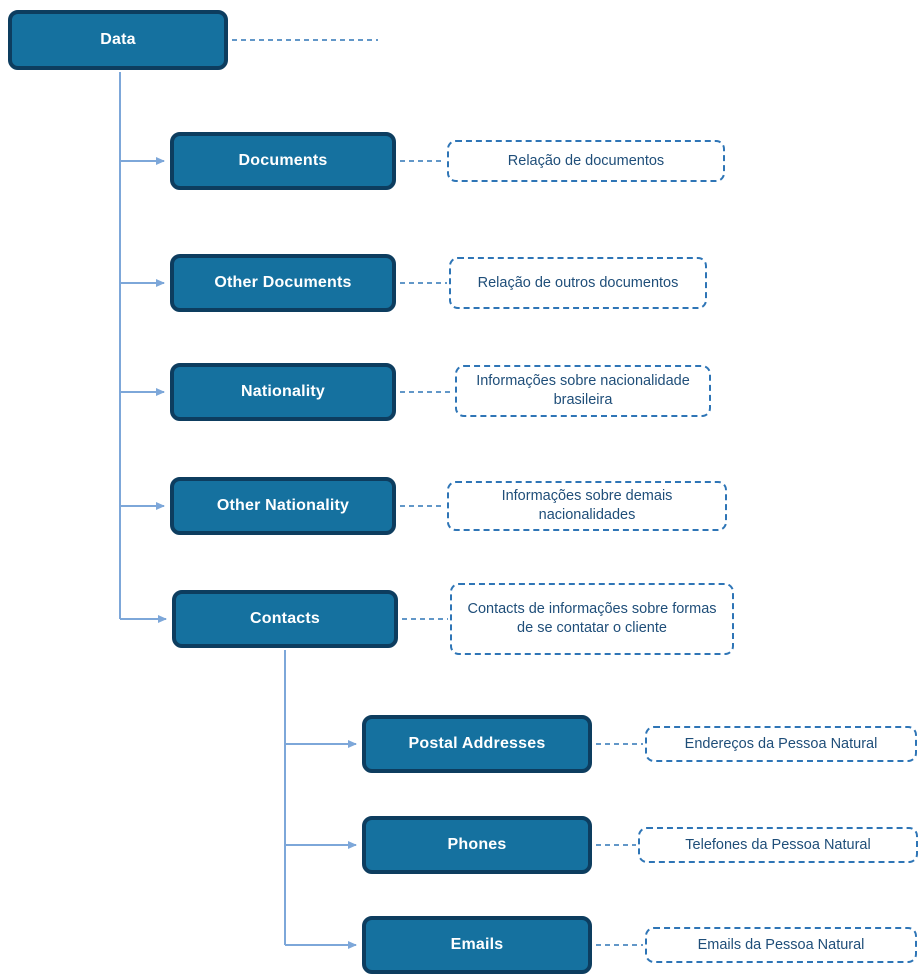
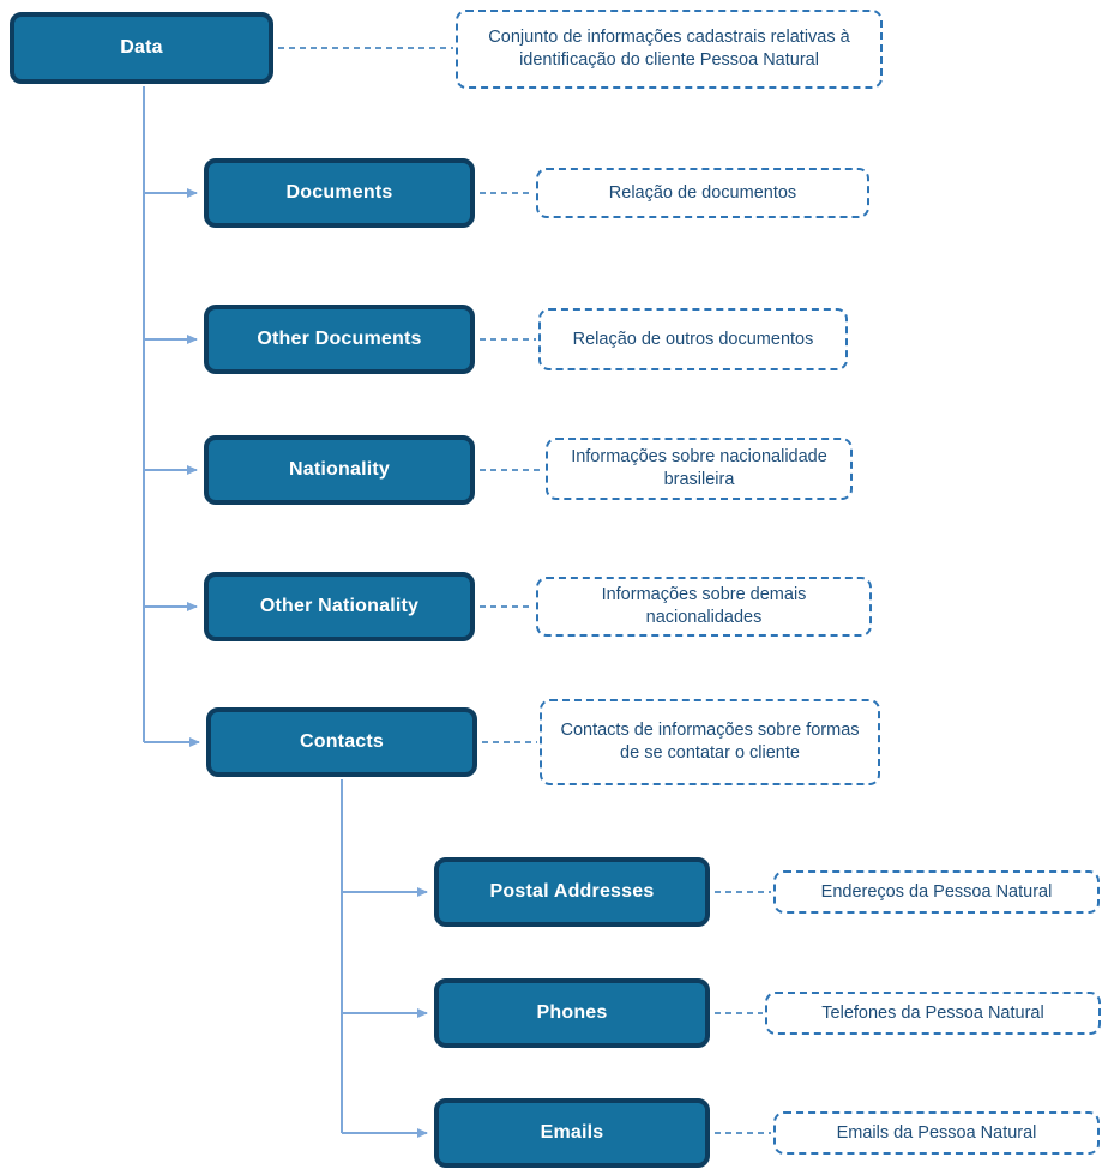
  Data
  Documents
  Other Documents
  Nationality
  Other Nationality
  Contacts
  Postal Addresses
  Phones
  Emails
+ Conjunto de informações cadastrais relativas à identificação do cliente Pessoa Natural
  Relação de documentos
  Relação de outros documentos
  Informações sobre nacionalidade brasileira
  Informações sobre demais nacionalidades
  Contacts de informações sobre formas de se contatar o cliente
  Endereços da Pessoa Natural
  Telefones da Pessoa Natural
  Emails da Pessoa Natural
